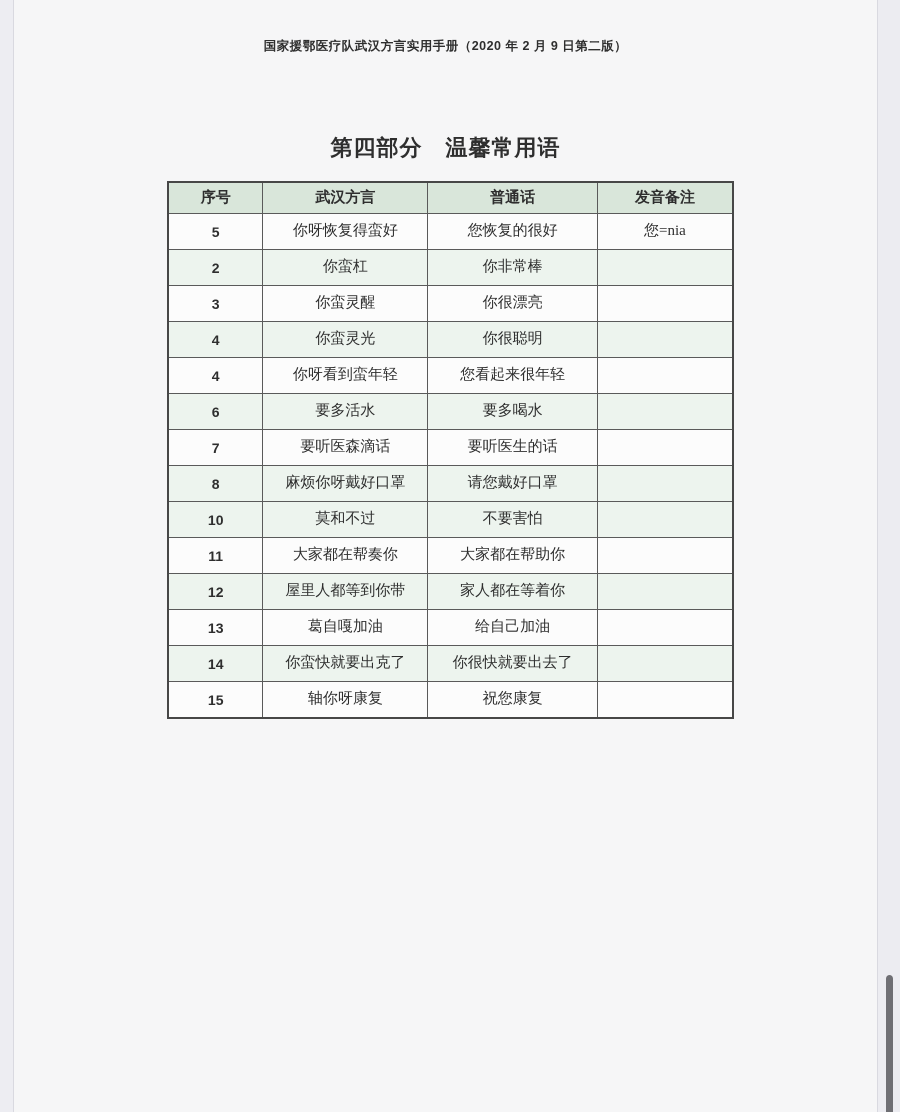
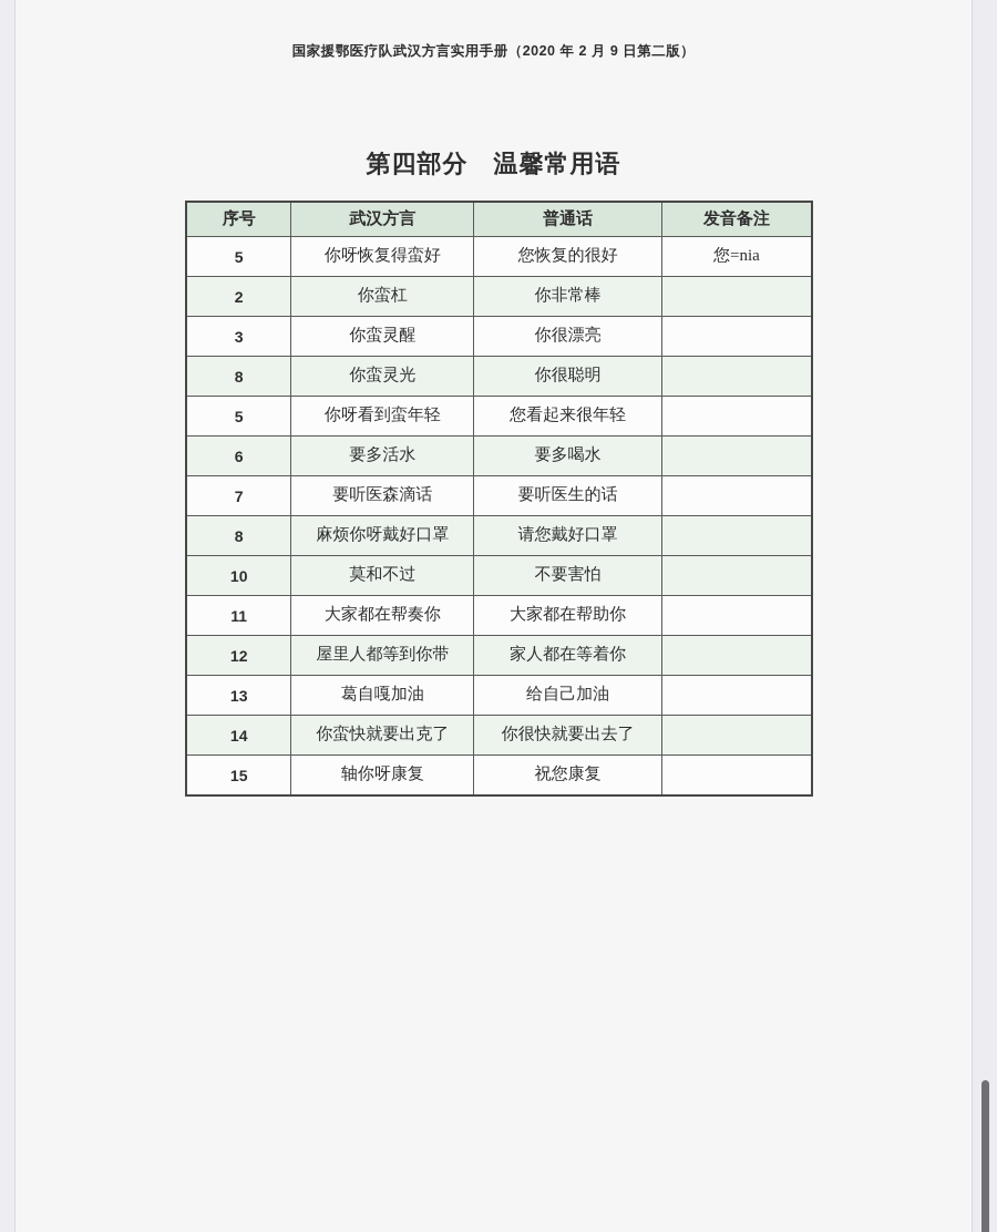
  国家援鄂医疗队武汉方言实用手册（2020 年 2 月 9 日第二版）
  第四部分 温馨常用语
  序号	武汉方言	普通话	发音备注
  5	你呀恢复得蛮好	您恢复的很好	您=nia
  2	你蛮杠	你非常棒
  3	你蛮灵醒	你很漂亮
- 4	你蛮灵光	你很聪明
+ 8	你蛮灵光	你很聪明
- 4	你呀看到蛮年轻	您看起来很年轻
+ 5	你呀看到蛮年轻	您看起来很年轻
  6	要多活水	要多喝水
  7	要听医森滴话	要听医生的话
  8	麻烦你呀戴好口罩	请您戴好口罩
  10	莫和不过	不要害怕
  11	大家都在帮奏你	大家都在帮助你
  12	屋里人都等到你带	家人都在等着你
  13	葛自嘎加油	给自己加油
  14	你蛮快就要出克了	你很快就要出去了
  15	轴你呀康复	祝您康复
